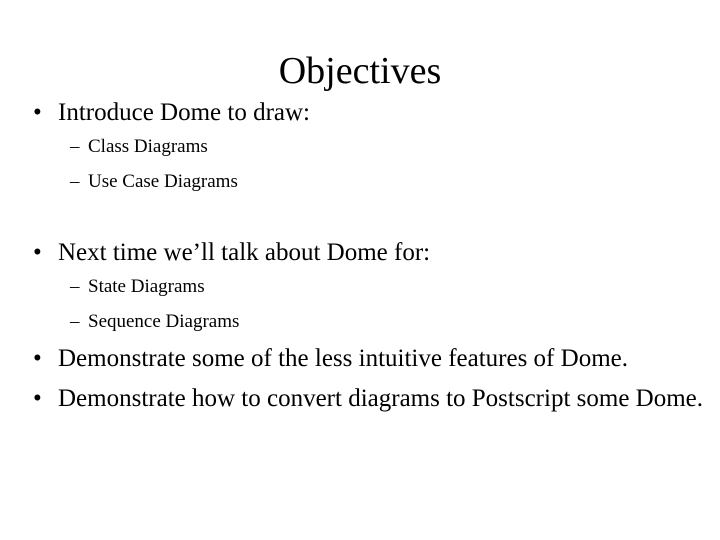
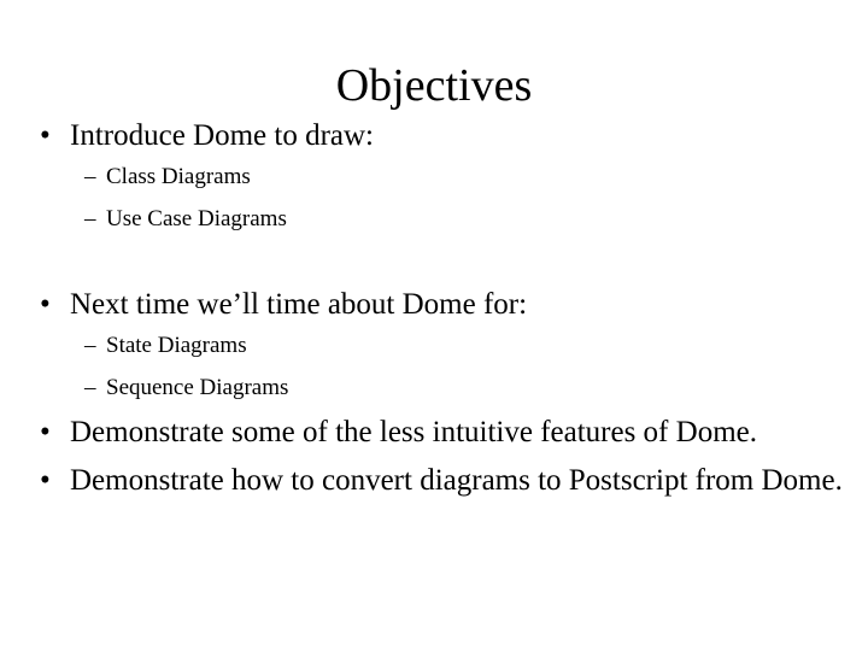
  Objectives
  •
  Introduce Dome to draw:
  –
  Class Diagrams
  –
  Use Case Diagrams
  •
- Next time we’ll talk about Dome for:
+ Next time we’ll time about Dome for:
  –
  State Diagrams
  –
  Sequence Diagrams
  •
  Demonstrate some of the less intuitive features of Dome.
  •
- Demonstrate how to convert diagrams to Postscript some Dome.
+ Demonstrate how to convert diagrams to Postscript from Dome.
